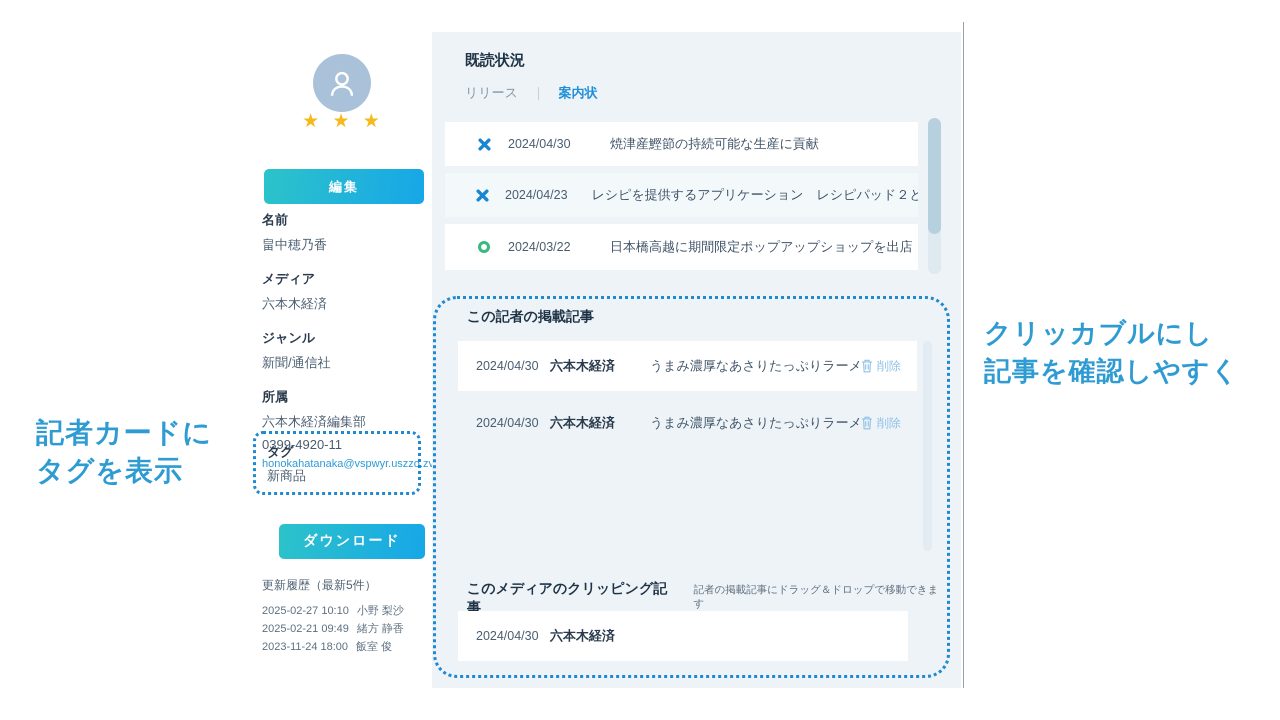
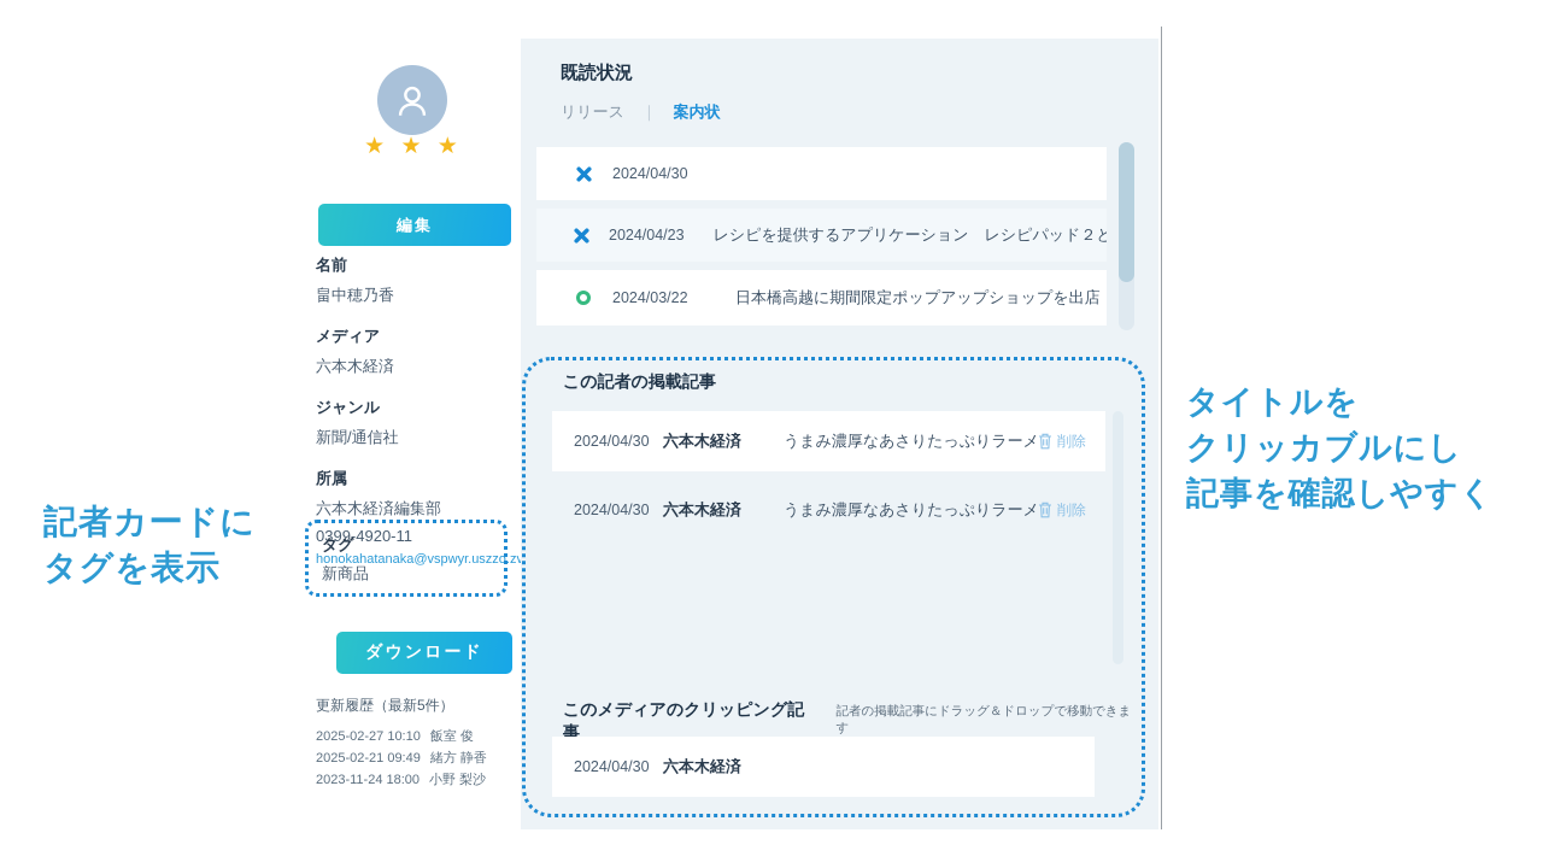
  記者カードに
  タグを表示
+ タイトルを
  クリッカブルにし
  記事を確認しやすく
  ★ ★ ★
  編集
  名前
  畠中穂乃香
  メディア
  六本木経済
  ジャンル
  新聞/通信社
  所属
  六本木経済編集部
  0399-4920-11
  honokahatanaka@vspwyr.uszzo.z
  タグ
  新商品
  ダウンロード
  更新履歴（最新5件）
- 2025-02-27 10:10 小野 梨沙
+ 2025-02-27 10:10 飯室 俊
  2025-02-21 09:49 緒方 静香
- 2023-11-24 18:00 飯室 俊
+ 2023-11-24 18:00 小野 梨沙
  既読状況
  リリース
  ｜
  案内状
  2024/04/30
- 焼津産鰹節の持続可能な生産に貢献
  2024/04/23
  レシピを提供するアプリケーション レシピパッド２と
  2024/03/22
  日本橋高越に期間限定ポップアップショップを出店
  この記者の掲載記事
  2024/04/30
  六本木経済
  うまみ濃厚なあさりたっぷりラーメ
  削除
  2024/04/30
  六本木経済
  うまみ濃厚なあさりたっぷりラーメ
  削除
  このメディアのクリッピング記事
  記者の掲載記事にドラッグ＆ドロップで移動できます
  2024/04/30
  六本木経済
